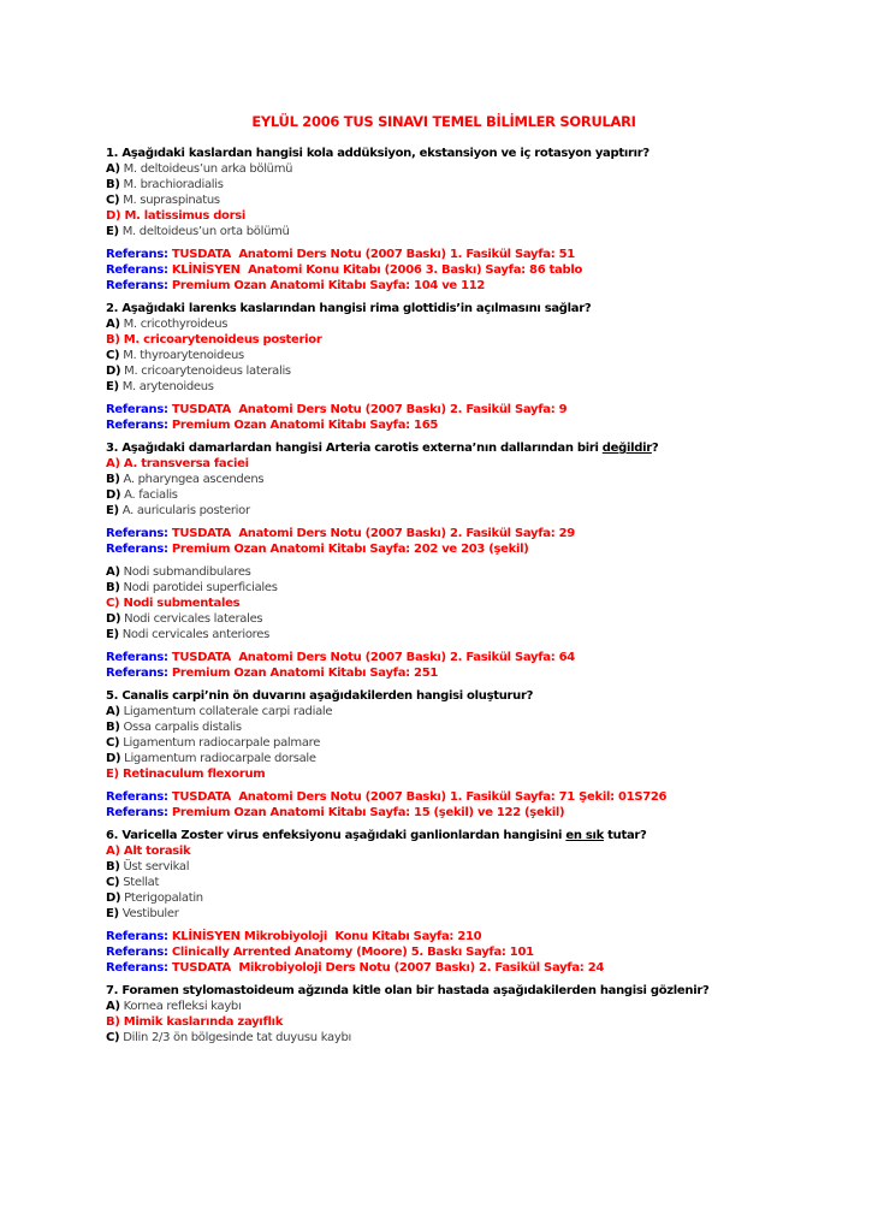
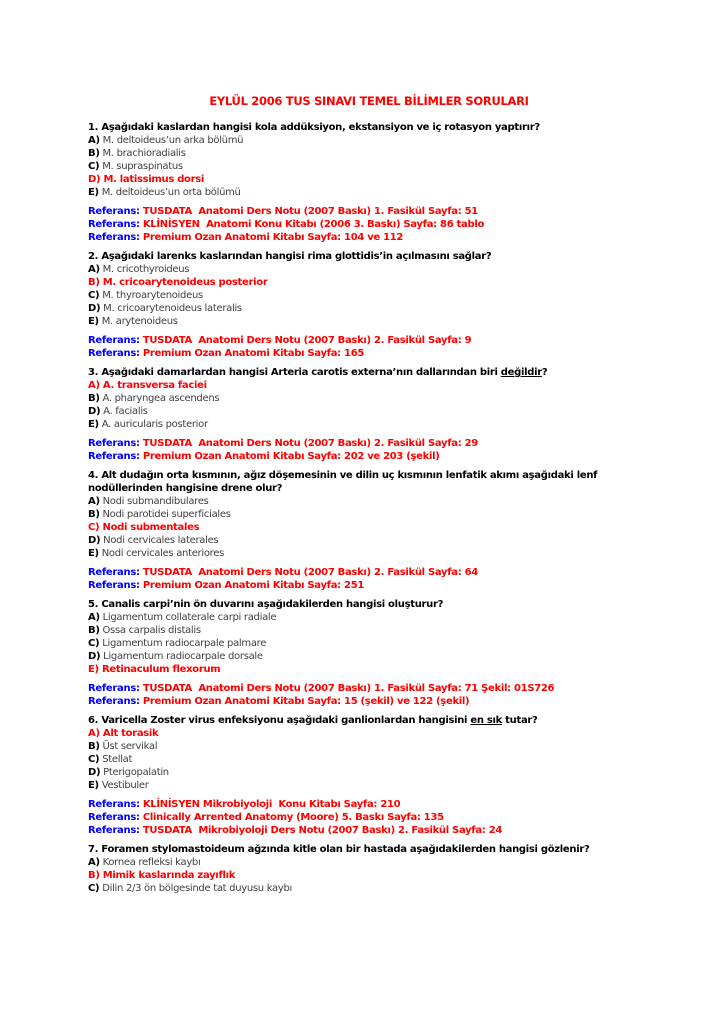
  EYLÜL 2006 TUS SINAVI TEMEL BİLİMLER SORULARI
  1. Aşağıdaki kaslardan hangisi kola addüksiyon, ekstansiyon ve iç rotasyon yaptırır?
  A) M. deltoideus’un arka bölümü
  B) M. brachioradialis
  C) M. supraspinatus
  D) M. latissimus dorsi
  E) M. deltoideus’un orta bölümü
  Referans: TUSDATA Anatomi Ders Notu (2007 Baskı) 1. Fasikül Sayfa: 51
  Referans: KLİNİSYEN Anatomi Konu Kitabı (2006 3. Baskı) Sayfa: 86 tablo
  Referans: Premium Ozan Anatomi Kitabı Sayfa: 104 ve 112
  2. Aşağıdaki larenks kaslarından hangisi rima glottidis’in açılmasını sağlar?
  A) M. cricothyroideus
  B) M. cricoarytenoideus posterior
  C) M. thyroarytenoideus
  D) M. cricoarytenoideus lateralis
  E) M. arytenoideus
  Referans: TUSDATA Anatomi Ders Notu (2007 Baskı) 2. Fasikül Sayfa: 9
  Referans: Premium Ozan Anatomi Kitabı Sayfa: 165
  3. Aşağıdaki damarlardan hangisi Arteria carotis externa’nın dallarından biri değildir?
  A) A. transversa faciei
  B) A. pharyngea ascendens
  D) A. facialis
  E) A. auricularis posterior
  Referans: TUSDATA Anatomi Ders Notu (2007 Baskı) 2. Fasikül Sayfa: 29
  Referans: Premium Ozan Anatomi Kitabı Sayfa: 202 ve 203 (şekil)
+ 4. Alt dudağın orta kısmının, ağız döşemesinin ve dilin uç kısmının lenfatik akımı aşağıdaki lenf nodüllerinden hangisine drene olur?
  A) Nodi submandibulares
  B) Nodi parotidei superficiales
  C) Nodi submentales
  D) Nodi cervicales laterales
  E) Nodi cervicales anteriores
  Referans: TUSDATA Anatomi Ders Notu (2007 Baskı) 2. Fasikül Sayfa: 64
  Referans: Premium Ozan Anatomi Kitabı Sayfa: 251
  5. Canalis carpi’nin ön duvarını aşağıdakilerden hangisi oluşturur?
  A) Ligamentum collaterale carpi radiale
  B) Ossa carpalis distalis
  C) Ligamentum radiocarpale palmare
  D) Ligamentum radiocarpale dorsale
  E) Retinaculum flexorum
  Referans: TUSDATA Anatomi Ders Notu (2007 Baskı) 1. Fasikül Sayfa: 71 Şekil: 01S726
  Referans: Premium Ozan Anatomi Kitabı Sayfa: 15 (şekil) ve 122 (şekil)
  6. Varicella Zoster virus enfeksiyonu aşağıdaki ganlionlardan hangisini en sık tutar?
  A) Alt torasik
  B) Üst servikal
  C) Stellat
  D) Pterigopalatin
  E) Vestibuler
  Referans: KLİNİSYEN Mikrobiyoloji Konu Kitabı Sayfa: 210
- Referans: Clinically Arrented Anatomy (Moore) 5. Baskı Sayfa: 101
+ Referans: Clinically Arrented Anatomy (Moore) 5. Baskı Sayfa: 135
  Referans: TUSDATA Mikrobiyoloji Ders Notu (2007 Baskı) 2. Fasikül Sayfa: 24
  7. Foramen stylomastoideum ağzında kitle olan bir hastada aşağıdakilerden hangisi gözlenir?
  A) Kornea refleksi kaybı
  B) Mimik kaslarında zayıflık
  C) Dilin 2/3 ön bölgesinde tat duyusu kaybı
